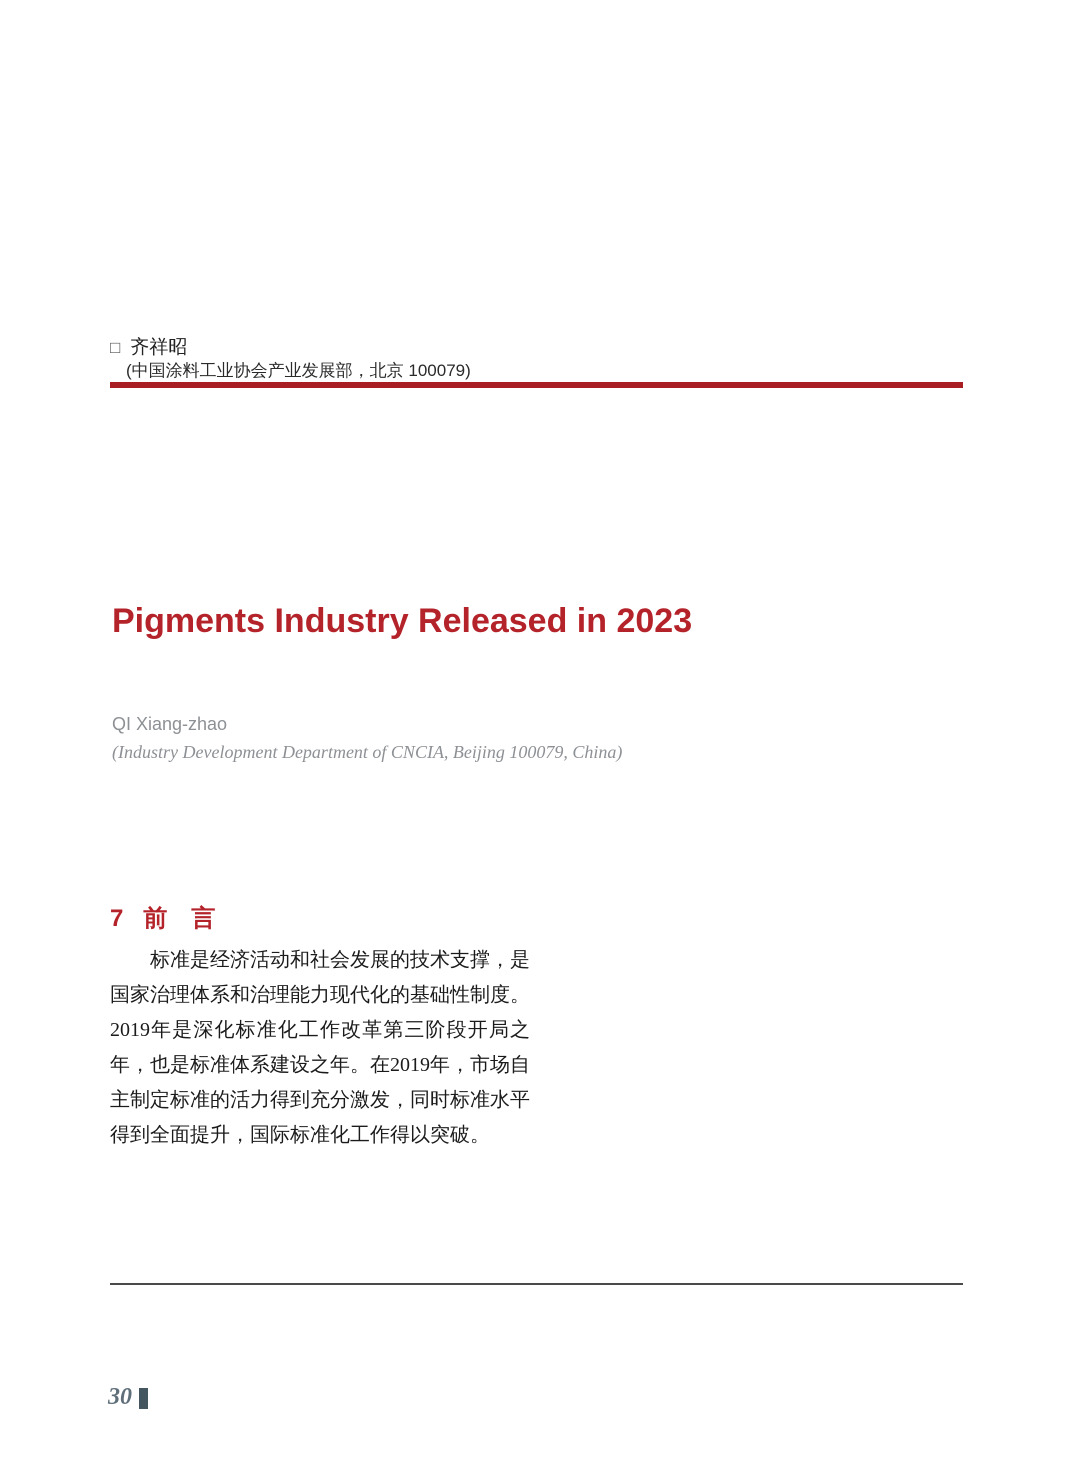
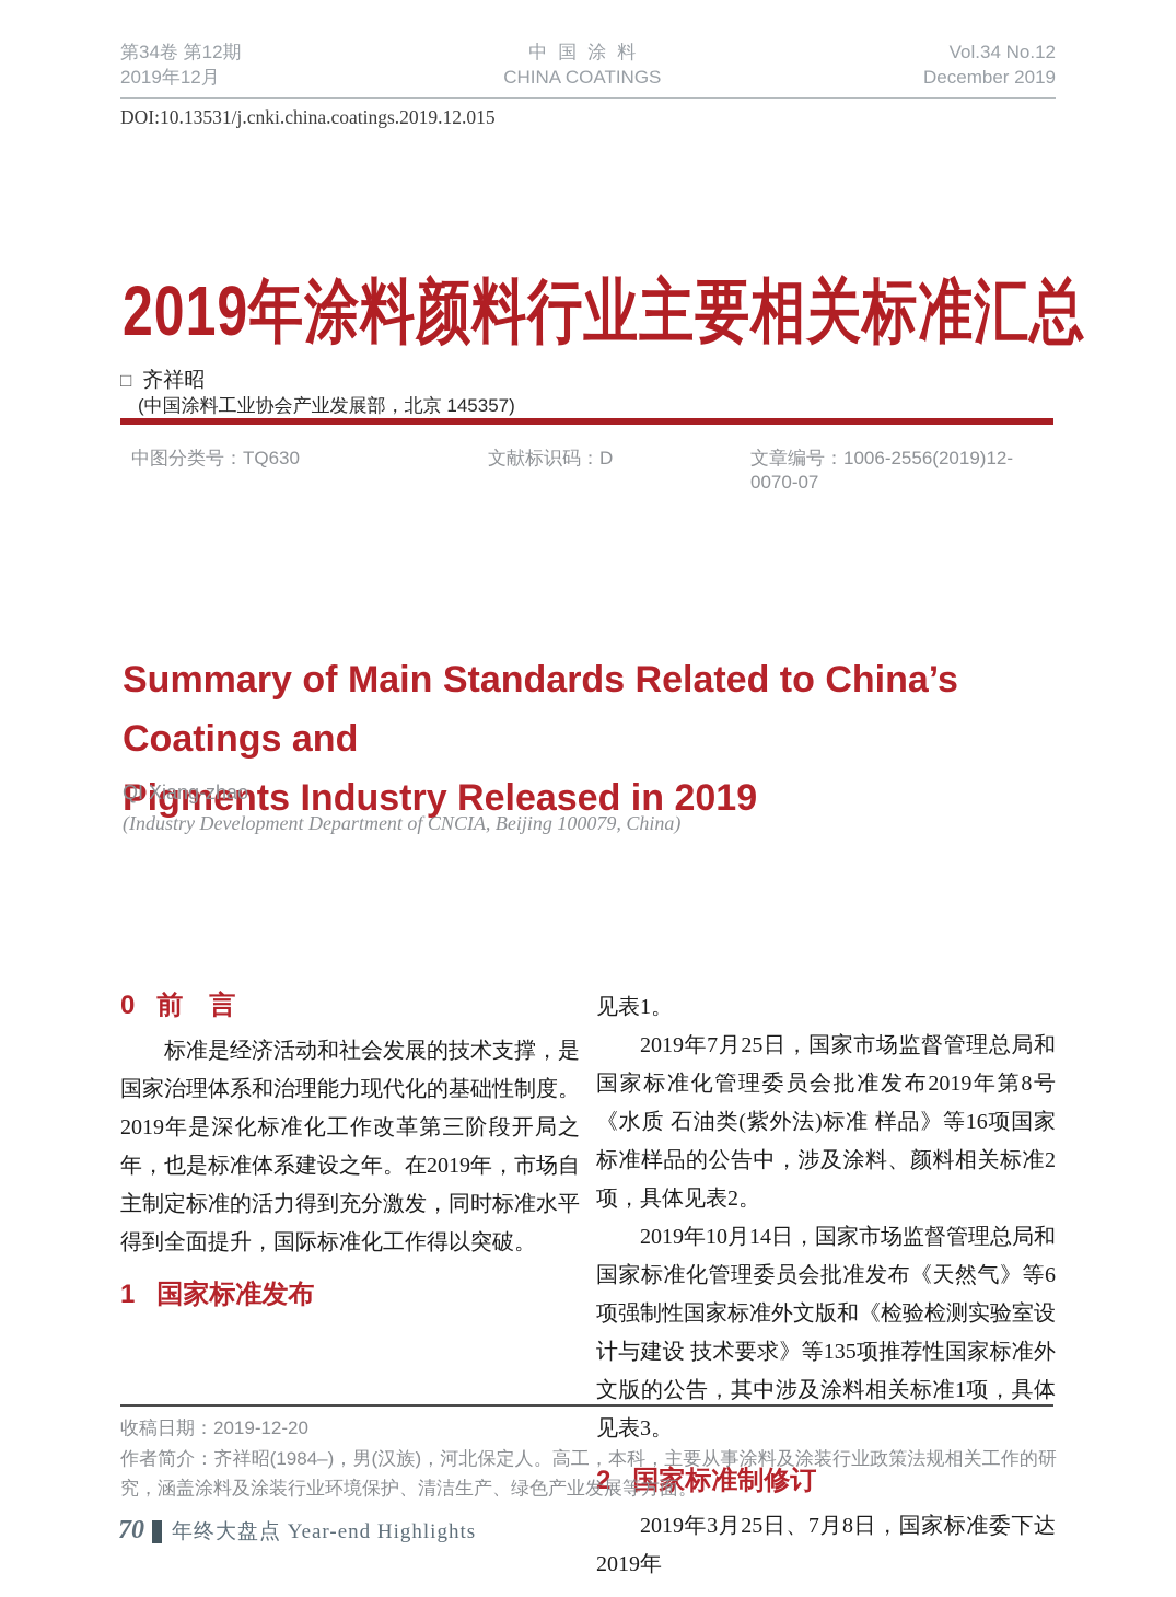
+ 第34卷 第12期
+ 2019年12月
+ 中国涂料
+ CHINA COATINGS
+ Vol.34 No.12
+ December 2019
+ DOI:10.13531/j.cnki.china.coatings.2019.12.015
+ 2019年涂料颜料行业主要相关标准汇总
  □ 齐祥昭
- (中国涂料工业协会产业发展部，北京 100079)
+ (中国涂料工业协会产业发展部，北京 145357)
+ 中图分类号：TQ630
+ 文献标识码：D
+ 文章编号：1006-2556(2019)12-0070-07
+ Summary of Main Standards Related to China’s Coatings and
- Pigments Industry Released in 2023
+ Pigments Industry Released in 2019
  QI Xiang-zhao
  (Industry Development Department of CNCIA, Beijing 100079, China)
- 7 前 言
+ 0 前 言
  标准是经济活动和社会发展的技术支撑，是国家治理体系和治理能力现代化的基础性制度。2019年是深化标准化工作改革第三阶段开局之年，也是标准体系建设之年。在2019年，市场自主制定标准的活力得到充分激发，同时标准水平得到全面提升，国际标准化工作得以突破。
+ 1 国家标准发布
+ 见表1。
+ 2019年7月25日，国家市场监督管理总局和国家标准化管理委员会批准发布2019年第8号《水质 石油类(紫外法)标准 样品》等16项国家标准样品的公告中，涉及涂料、颜料相关标准2项，具体见表2。
+ 2019年10月14日，国家市场监督管理总局和国家标准化管理委员会批准发布《天然气》等6项强制性国家标准外文版和《检验检测实验室设计与建设 技术要求》等135项推荐性国家标准外文版的公告，其中涉及涂料相关标准1项，具体见表3。
+ 2 国家标准制修订
+ 2019年3月25日、7月8日，国家标准委下达2019年
+ 收稿日期：2019-12-20
+ 作者简介：齐祥昭(1984–)，男(汉族)，河北保定人。高工，本科，主要从事涂料及涂装行业政策法规相关工作的研究，涵盖涂料及涂装行业环境保护、清洁生产、绿色产业发展等方面。
- 30
+ 70
+ 年终大盘点 Year-end Highlights
